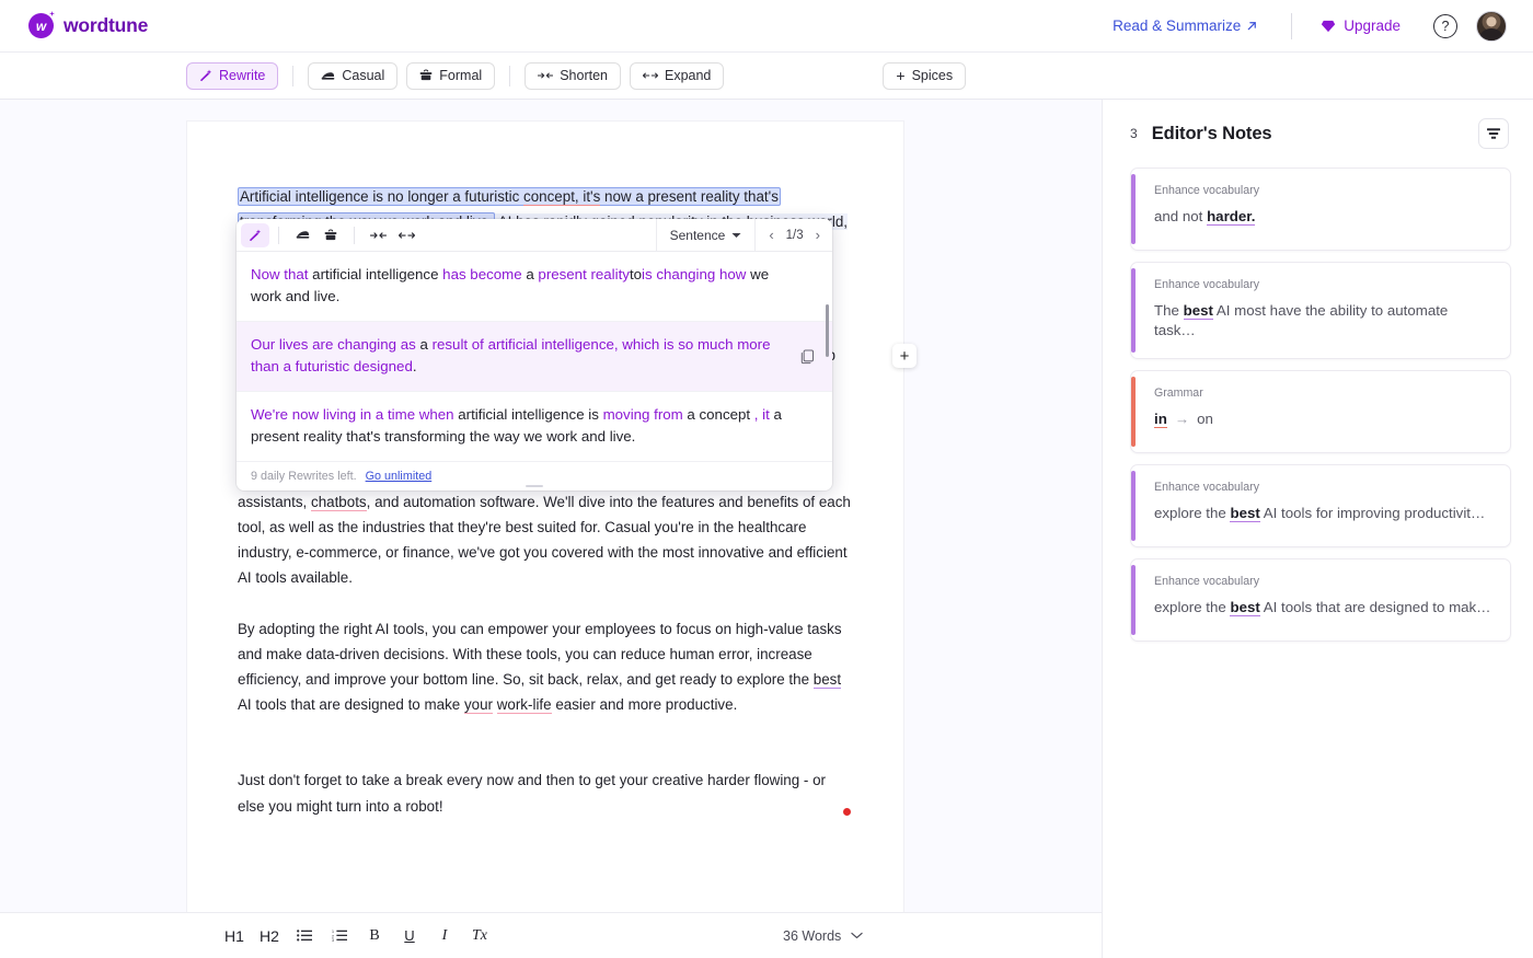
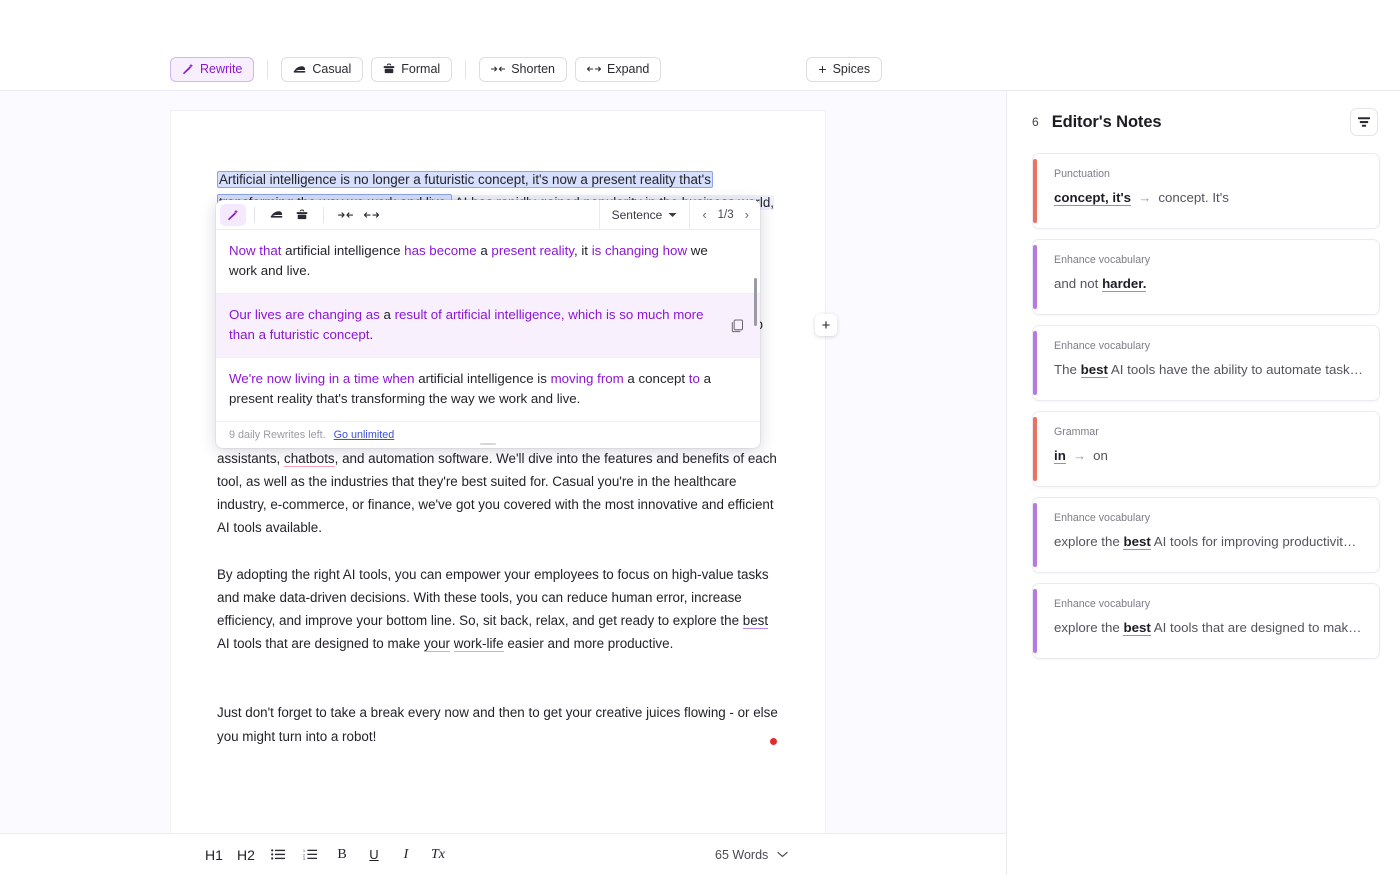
- w
- wordtune
- Read & Summarize
- Upgrade
- ?
  Rewrite
  Casual
  Formal
  Shorten
  Expand
  +
  Spices
  assistants, chatbots, and automation software. We'll dive into the features and benefits of each tool, as well as the industries that they're best suited for. Casual you're in the healthcare industry, e-commerce, or finance, we've got you covered with the most innovative and efficient AI tools available.
  By adopting the right AI tools, you can empower your employees to focus on high-value tasks and make data-driven decisions. With these tools, you can reduce human error, increase efficiency, and improve your bottom line. So, sit back, relax, and get ready to explore the best AI tools that are designed to make your work-life easier and more productive.
- Just don't forget to take a break every now and then to get your creative harder flowing - or else you might turn into a robot!
+ Just don't forget to take a break every now and then to get your creative juices flowing - or else you might turn into a robot!
  +
  Sentence
  ‹
  1/3
  ›
- Now that artificial intelligence has become a present realitytois changing how we work and live.
+ Now that artificial intelligence has become a present reality, it is changing how we work and live.
- Our lives are changing as a result of artificial intelligence, which is so much more than a futuristic designed.
+ Our lives are changing as a result of artificial intelligence, which is so much more than a futuristic concept.
- We're now living in a time when artificial intelligence is moving from a concept , it a present reality that's transforming the way we work and live.
+ We're now living in a time when artificial intelligence is moving from a concept to a present reality that's transforming the way we work and live.
  9 daily Rewrites left.
  Go unlimited
- 3
+ 6
  Editor's Notes
+ Punctuation
+ concept, it's → concept. It's
  Enhance vocabulary
  and not harder.
  Enhance vocabulary
- The best AI most have the ability to automate task…
+ The best AI tools have the ability to automate task…
  Grammar
  in → on
  Enhance vocabulary
  explore the best AI tools for improving productivit…
  Enhance vocabulary
  explore the best AI tools that are designed to mak…
  H1
  H2
  B
  U
  I
  Tx
- 36 Words
+ 65 Words
